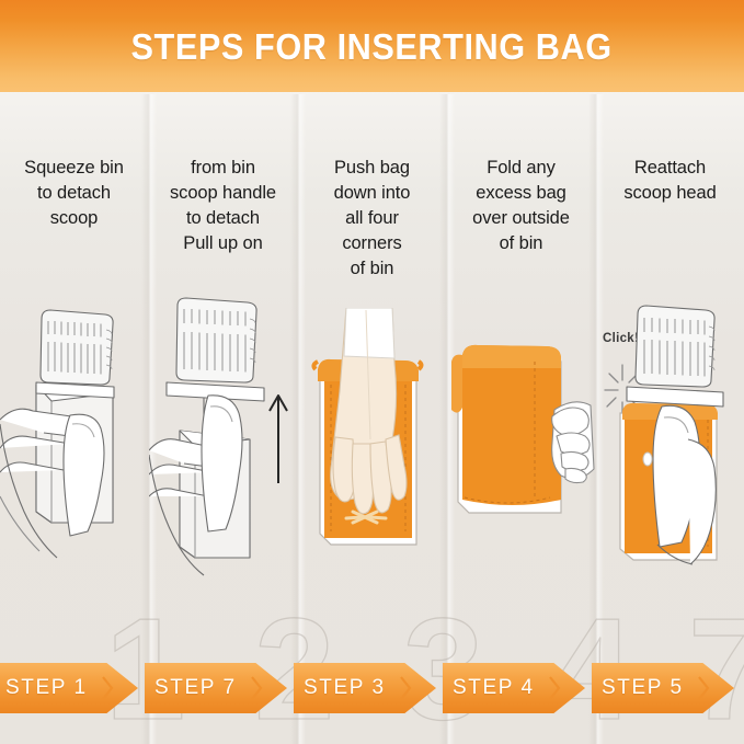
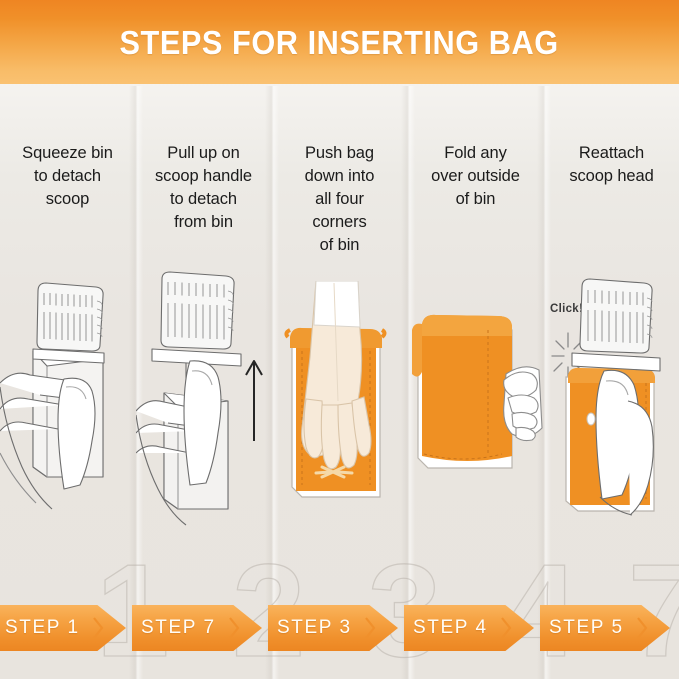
  STEPS FOR INSERTING BAG
  Squeeze bin
  to detach
  scoop
- from bin
+ Pull up on
  scoop handle
  to detach
- Pull up on
+ from bin
  Push bag
  down into
  all four
  corners
  of bin
  Fold any
- excess bag
  over outside
  of bin
  Reattach
  scoop head
  Click
  7
  STEP 1
  STEP 7
  STEP 3
  STEP 4
  STEP 5
